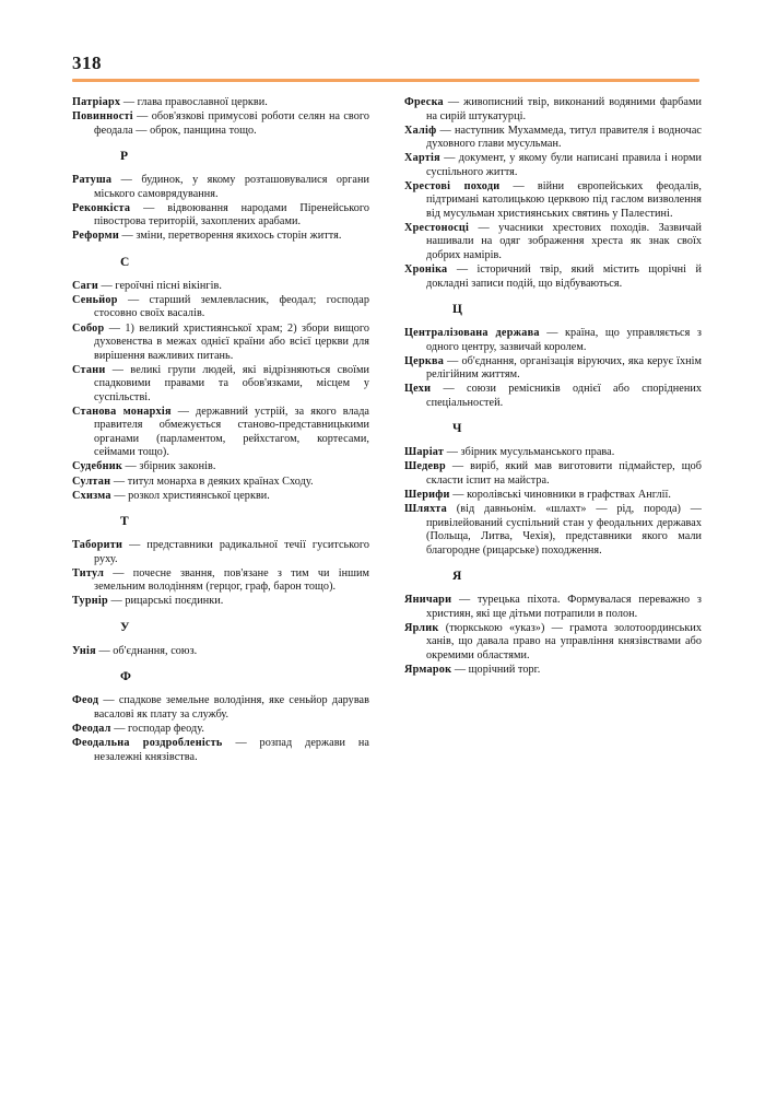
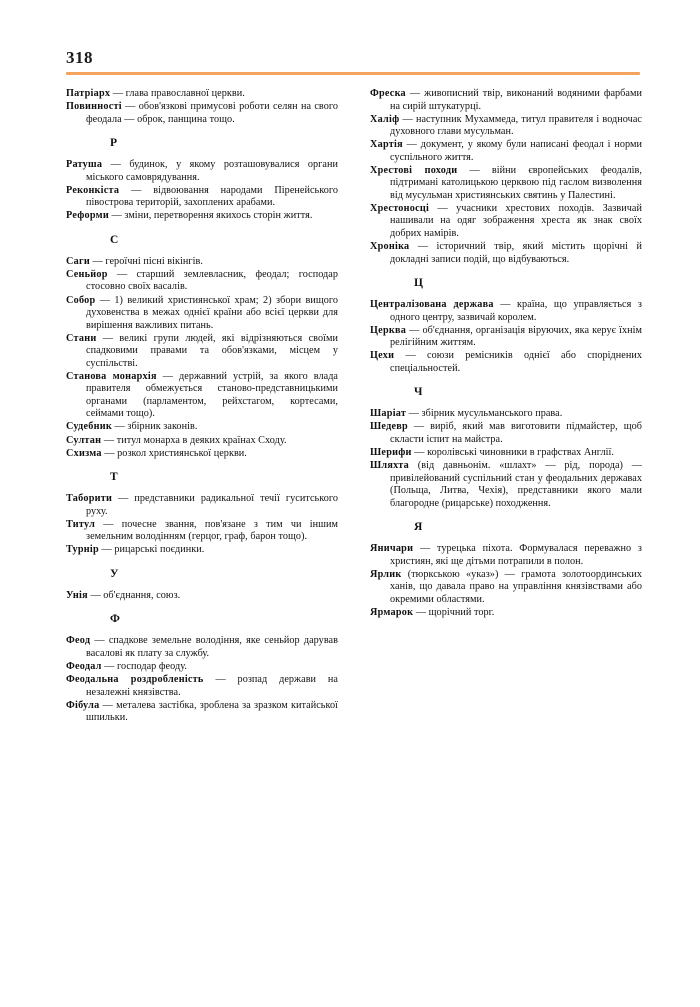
  318
  Патріарх — глава православної церкви.
  Повинності — обов'язкові примусові роботи селян на свого феодала — оброк, панщина тощо.
  Р
  Ратуша — будинок, у якому розташовувалися органи міського самоврядування.
  Реконкіста — відвоювання народами Піренейського півострова територій, захоплених арабами.
  Реформи — зміни, перетворення якихось сторін життя.
  С
  Саги — героїчні пісні вікінгів.
  Сеньйор — старший землевласник, феодал; господар стосовно своїх васалів.
  Собор — 1) великий християнської храм; 2) збори вищого духовенства в межах однієї країни або всієї церкви для вирішення важливих питань.
  Стани — великі групи людей, які відрізняються своїми спадковими правами та обов'язками, місцем у суспільстві.
  Станова монархія — державний устрій, за якого влада правителя обмежується станово-представницькими органами (парламентом, рейхстагом, кортесами, сеймами тощо).
  Судебник — збірник законів.
  Султан — титул монарха в деяких країнах Сходу.
  Схизма — розкол християнської церкви.
  Т
  Таборити — представники радикальної течії гуситського руху.
  Титул — почесне звання, пов'язане з тим чи іншим земельним володінням (герцог, граф, барон тощо).
  Турнір — рицарські поєдинки.
  У
  Унія — об'єднання, союз.
  Ф
  Феод — спадкове земельне володіння, яке сеньйор дарував васалові як плату за службу.
  Феодал — господар феоду.
  Феодальна роздробленість — розпад держави на незалежні князівства.
+ Фібула — металева застібка, зроблена за зразком китайської шпильки.
  Фреска — живописний твір, виконаний водяними фарбами на сирій штукатурці.
  Халіф — наступник Мухаммеда, титул правителя і водночас духовного глави мусульман.
- Хартія — документ, у якому були написані правила і норми суспільного життя.
+ Хартія — документ, у якому були написані феодал і норми суспільного життя.
  Хрестові походи — війни європейських феодалів, підтримані католицькою церквою під гаслом визволення від мусульман християнських святинь у Палестині.
  Хрестоносці — учасники хрестових походів. Зазвичай нашивали на одяг зображення хреста як знак своїх добрих намірів.
  Хроніка — історичний твір, який містить щорічні й докладні записи подій, що відбуваються.
  Ц
  Централізована держава — країна, що управляється з одного центру, зазвичай королем.
  Церква — об'єднання, організація віруючих, яка керує їхнім релігійним життям.
  Цехи — союзи ремісників однієї або споріднених спеціальностей.
  Ч
  Шаріат — збірник мусульманського права.
  Шедевр — виріб, який мав виготовити підмайстер, щоб скласти іспит на майстра.
  Шерифи — королівські чиновники в графствах Англії.
  Шляхта (від давньонім. «шлахт» — рід, порода) — привілейований суспільний стан у феодальних державах (Польща, Литва, Чехія), представники якого мали благородне (рицарське) походження.
  Я
  Яничари — турецька піхота. Формувалася переважно з християн, які ще дітьми потрапили в полон.
  Ярлик (тюркською «указ») — грамота золотоординських ханів, що давала право на управління князівствами або окремими областями.
  Ярмарок — щорічний торг.
